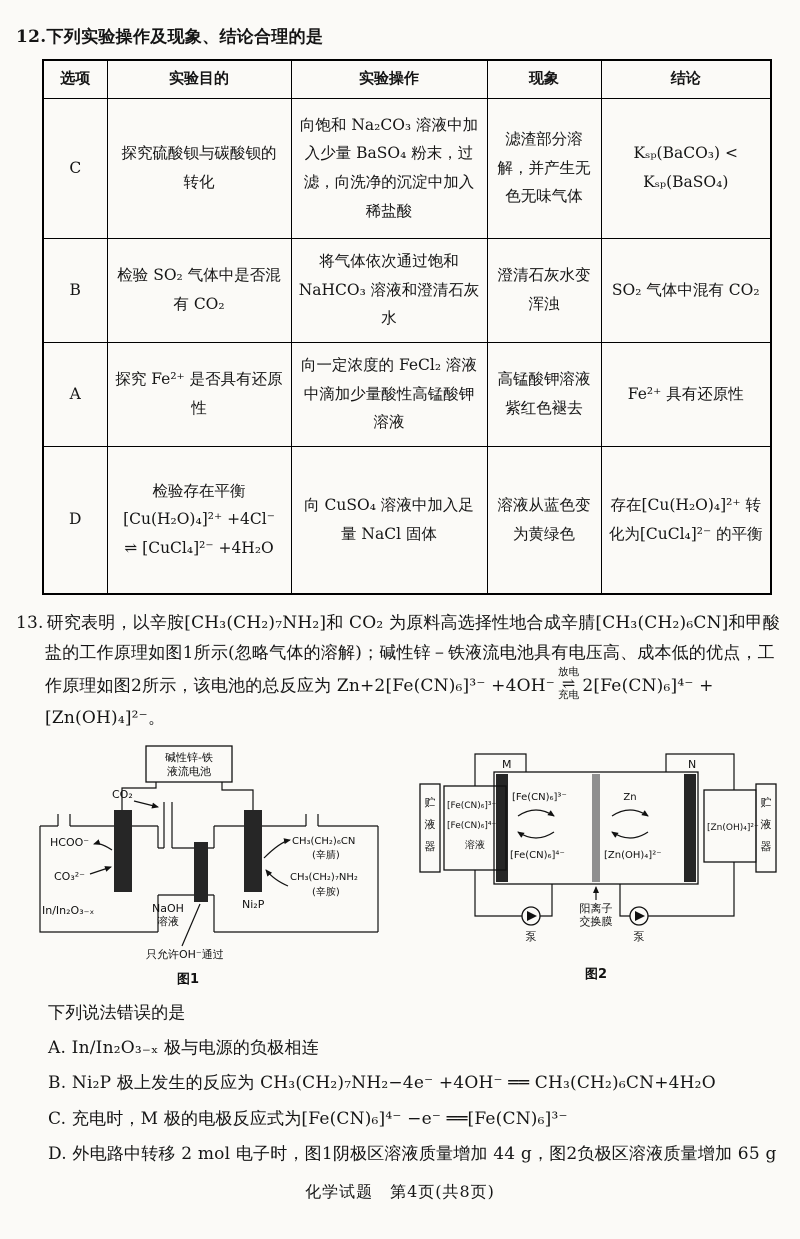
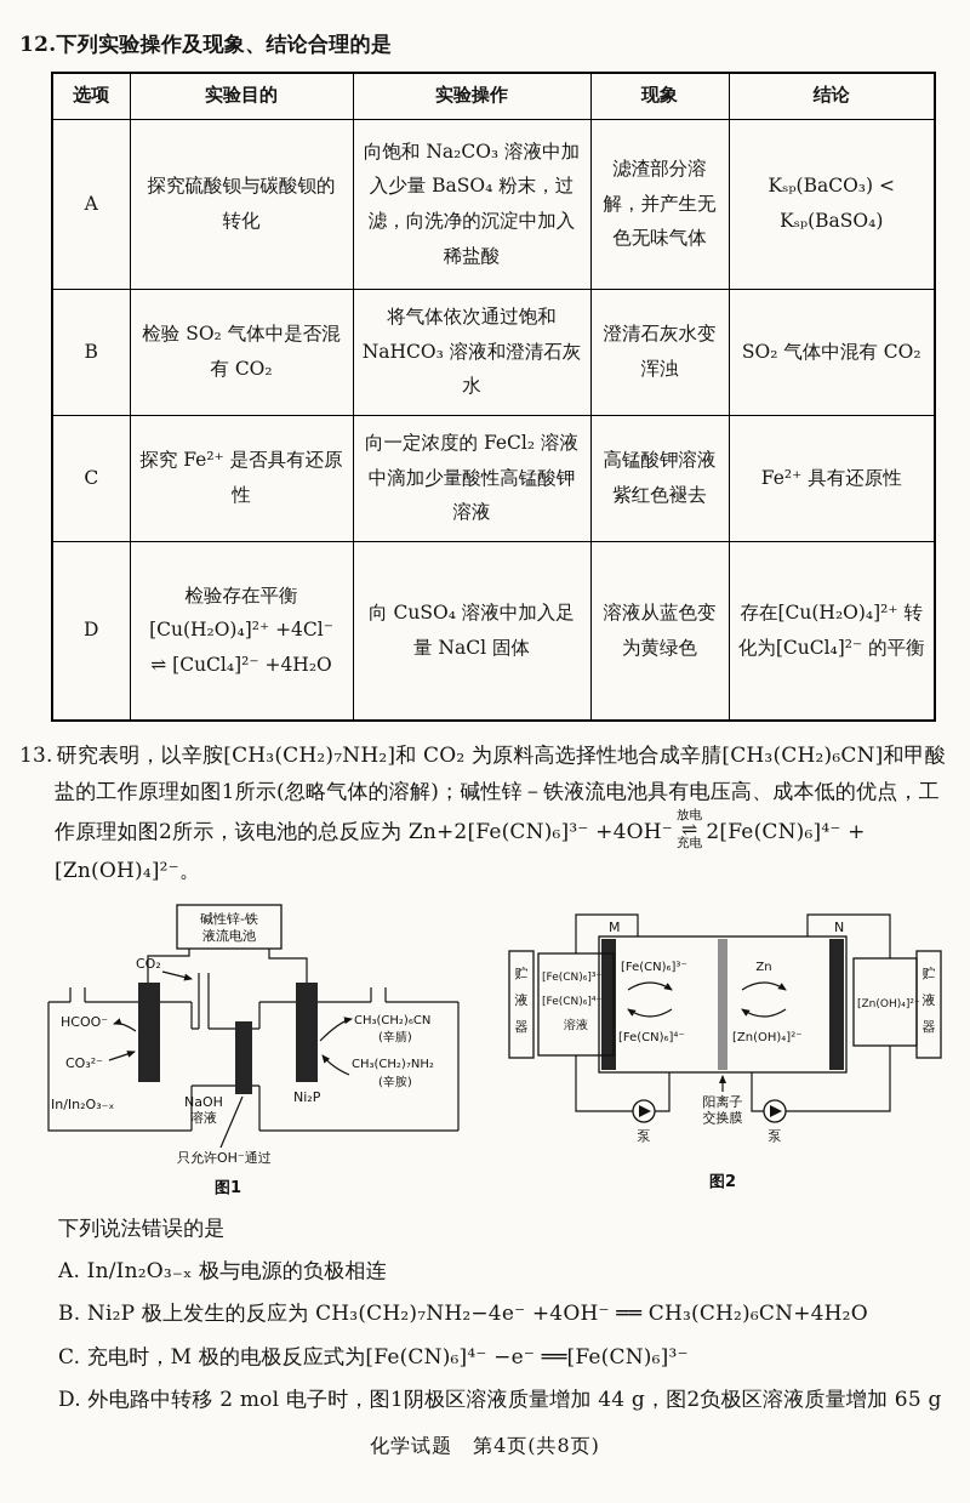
  12.下列实验操作及现象、结论合理的是
  选项	实验目的	实验操作	现象	结论
- C	探究硫酸钡与碳酸钡的转化	向饱和 Na₂CO₃ 溶液中加入少量 BaSO₄ 粉末，过滤，向洗净的沉淀中加入稀盐酸	滤渣部分溶解，并产生无色无味气体	Kₛₚ(BaCO₃) < Kₛₚ(BaSO₄)
+ A	探究硫酸钡与碳酸钡的转化	向饱和 Na₂CO₃ 溶液中加入少量 BaSO₄ 粉末，过滤，向洗净的沉淀中加入稀盐酸	滤渣部分溶解，并产生无色无味气体	Kₛₚ(BaCO₃) < Kₛₚ(BaSO₄)
  B	检验 SO₂ 气体中是否混有 CO₂	将气体依次通过饱和 NaHCO₃ 溶液和澄清石灰水	澄清石灰水变浑浊	SO₂ 气体中混有 CO₂
- A	探究 Fe²⁺ 是否具有还原性	向一定浓度的 FeCl₂ 溶液中滴加少量酸性高锰酸钾溶液	高锰酸钾溶液紫红色褪去	Fe²⁺ 具有还原性
+ C	探究 Fe²⁺ 是否具有还原性	向一定浓度的 FeCl₂ 溶液中滴加少量酸性高锰酸钾溶液	高锰酸钾溶液紫红色褪去	Fe²⁺ 具有还原性
  D	检验存在平衡 [Cu(H₂O)₄]²⁺ +4Cl⁻ ⇌ [CuCl₄]²⁻ +4H₂O	向 CuSO₄ 溶液中加入足量 NaCl 固体	溶液从蓝色变为黄绿色	存在[Cu(H₂O)₄]²⁺ 转化为[CuCl₄]²⁻ 的平衡
  13. 研究表明，以辛胺[CH₃(CH₂)₇NH₂]和 CO₂ 为原料高选择性地合成辛腈[CH₃(CH₂)₆CN]和甲酸盐的工作原理如图1所示(忽略气体的溶解)；碱性锌－铁液流电池具有电压高、成本低的优点，工作原理如图2所示，该电池的总反应为 Zn+2[Fe(CN)₆]³⁻ +4OH⁻
  放电
  ⇌
  充电
  2[Fe(CN)₆]⁴⁻ +[Zn(OH)₄]²⁻。
  碱性锌-铁
  液流电池
  CO₂
  HCOO⁻
  CO₃²⁻
  In/In₂O₃₋ₓ
  NaOH
  溶液
  Ni₂P
  CH₃(CH₂)₆CN
  (辛腈)
  CH₃(CH₂)₇NH₂
  (辛胺)
  只允许OH⁻通过
  图1
  M
  N
  [Fe(CN)₆]³⁻
  [Fe(CN)₆]⁴⁻
  Zn
  [Zn(OH)₄]²⁻
  贮
  液
  器
  [Fe(CN)₆]³⁻
  [Fe(CN)₆]⁴⁻
  溶液
  [Zn(OH)₄]²
  贮
  液
  器
  泵
  泵
  阳离子
  交换膜
  图2
  下列说法错误的是
  A. In/In₂O₃₋ₓ 极与电源的负极相连
  B. Ni₂P 极上发生的反应为 CH₃(CH₂)₇NH₂−4e⁻ +4OH⁻ ══ CH₃(CH₂)₆CN+4H₂O
  C. 充电时，M 极的电极反应式为[Fe(CN)₆]⁴⁻ −e⁻ ══[Fe(CN)₆]³⁻
  D. 外电路中转移 2 mol 电子时，图1阴极区溶液质量增加 44 g，图2负极区溶液质量增加 65 g
  化学试题 第4页(共8页)
